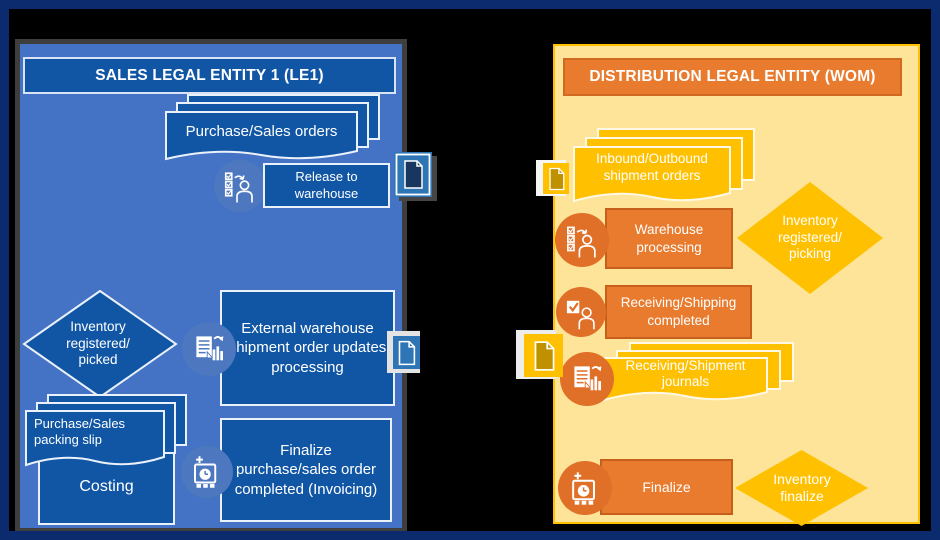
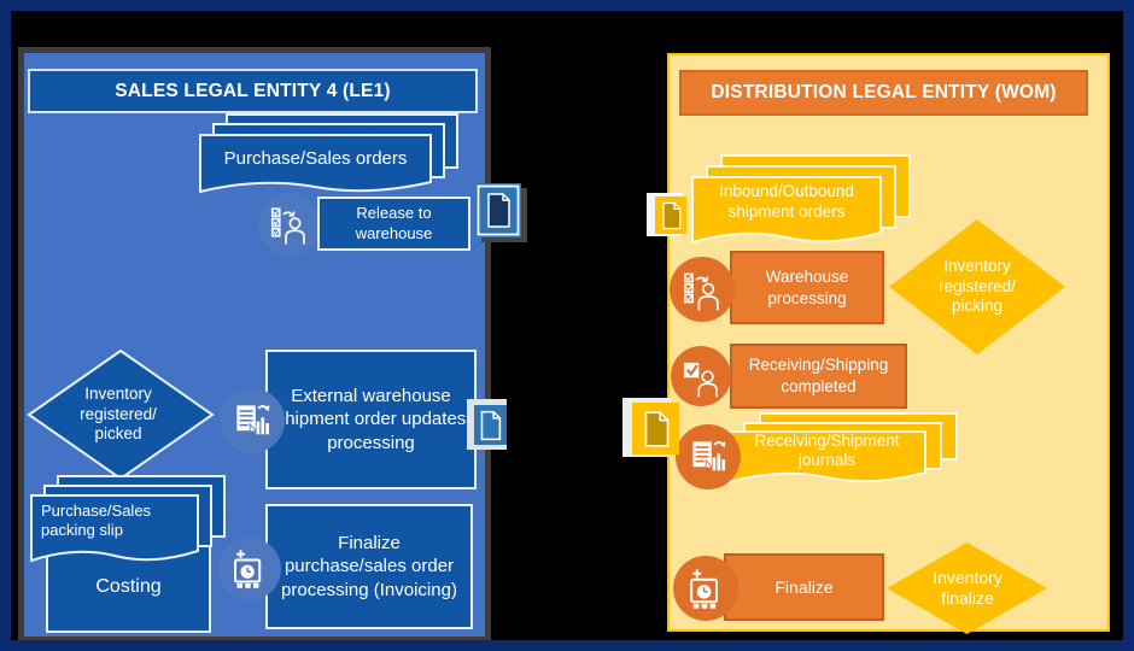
- SALES LEGAL ENTITY 1 (LE1)
+ SALES LEGAL ENTITY 4 (LE1)
  Purchase/Sales orders
  Release to warehouse
  Inventory registered/ picked
  External warehouse hipment order updates processing
  Costing
  Purchase/Sales packing slip
- Finalize purchase/sales order completed (Invoicing)
+ Finalize purchase/sales order processing (Invoicing)
  DISTRIBUTION LEGAL ENTITY (WOM)
  Inbound/Outbound shipment orders
  Warehouse processing
  Inventory registered/ picking
  Receiving/Shipping completed
  Receiving/Shipment journals
  Finalize
  Inventory finalize
